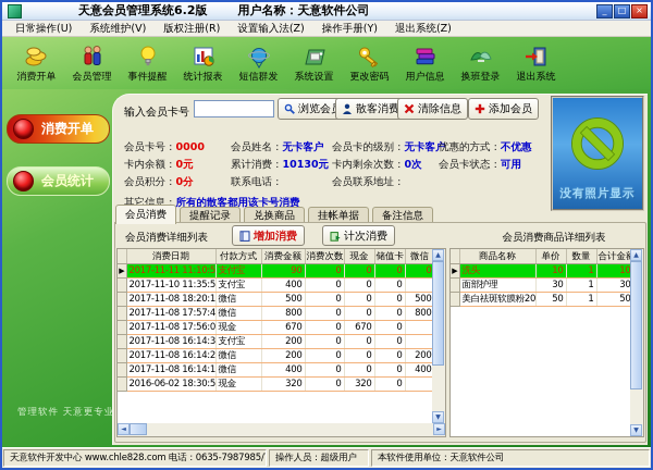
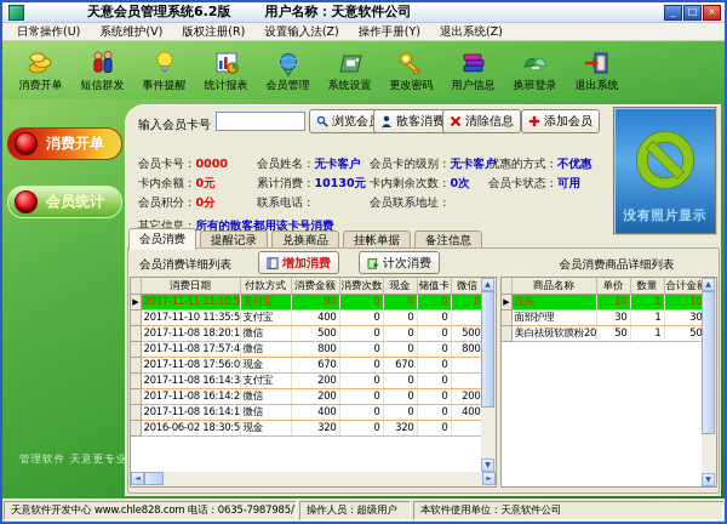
  天意会员管理系统6.2版
  用户名称：天意软件公司
  _
  □
  ×
  日常操作(U)
  系统维护(V)
  版权注册(R)
  设置输入法(Z)
  操作手册(Y)
  退出系统(Z)
  消费开单
- 会员管理
+ 短信群发
  事件提醒
  统计报表
- 短信群发
+ 会员管理
  系统设置
  更改密码
  用户信息
  换班登录
  退出系统
  消费开单
  会员统计
  管理软件 天意更专业
  输入会员卡号
  浏览会
  散客消费
  清除信息
  添加会员
  会员卡号：0000
  会员姓名：无卡客户
  会员卡的级别：无卡客户
  优惠的方式：不优惠
  卡内余额：0元
  累计消费：10130元
  卡内剩余次数：0次
  会员卡状态：可用
  会员积分：0分
  联系电话：
  会员联系地址：
  其它信息：所有的散客都用该卡号消费
  没有照片显示
  会员消费
  提醒记录
  兑换商品
  挂帐单据
  备注信息
  会员消费详细列表
  增加消费
  计次消费
  会员消费商品详细列表
  	消费日期	付款方式	消费金额	消费次数	现金	储值卡	微信
  ▶	2017-11-11 11:10:5	支付宝	90	0	0	0	0
  	2017-11-10 11:35:5	支付宝	400	0	0	0
  	2017-11-08 18:20:1	微信	500	0	0	0	500
  	2017-11-08 17:57:4	微信	800	0	0	0	800
  	2017-11-08 17:56:0	现金	670	0	670	0
  	2017-11-08 16:14:3	支付宝	200	0	0	0
  	2017-11-08 16:14:2	微信	200	0	0	0	200
  	2017-11-08 16:14:1	微信	400	0	0	0	400
  	2016-06-02 18:30:5	现金	320	0	320	0
  	商品名称	单价	数量	合计金
  ▶	洗头	10	1	10
  	面部护理	30	1	30
  	美白祛斑软膜粉20	50	1	50
  天意软件开发中心 www.chle828.com 电话：0635-7987985/
  操作人员：超级用户
  本软件使用单位：天意软件公司
